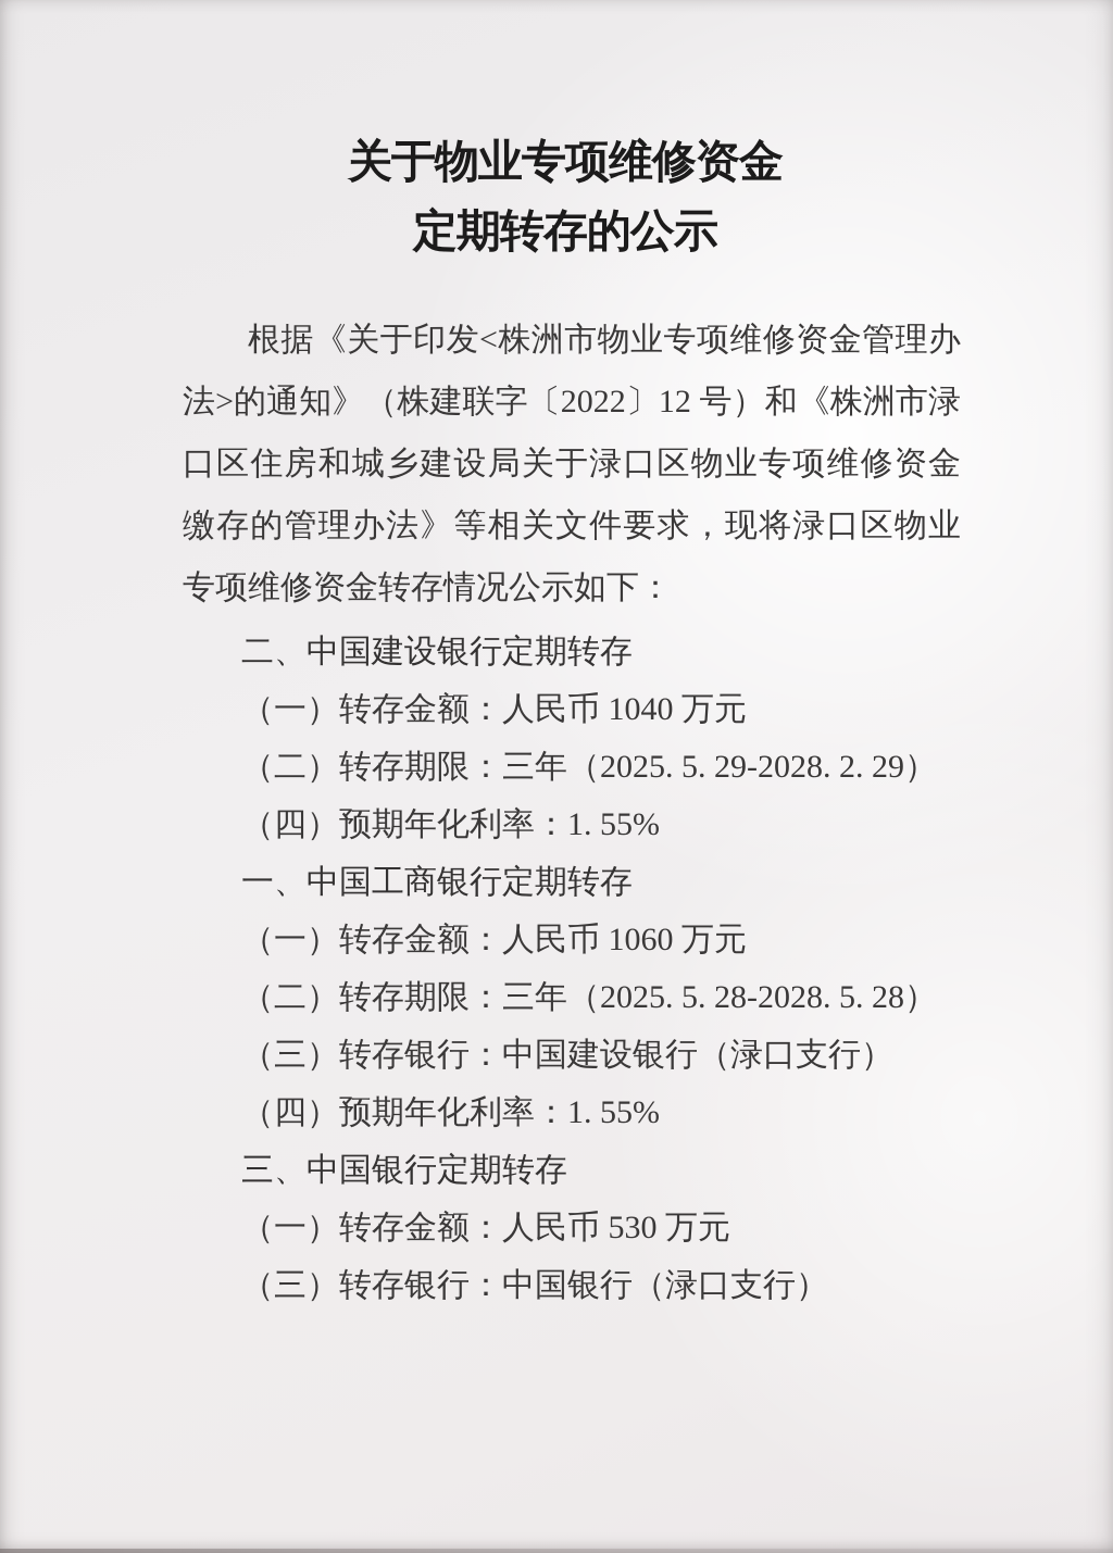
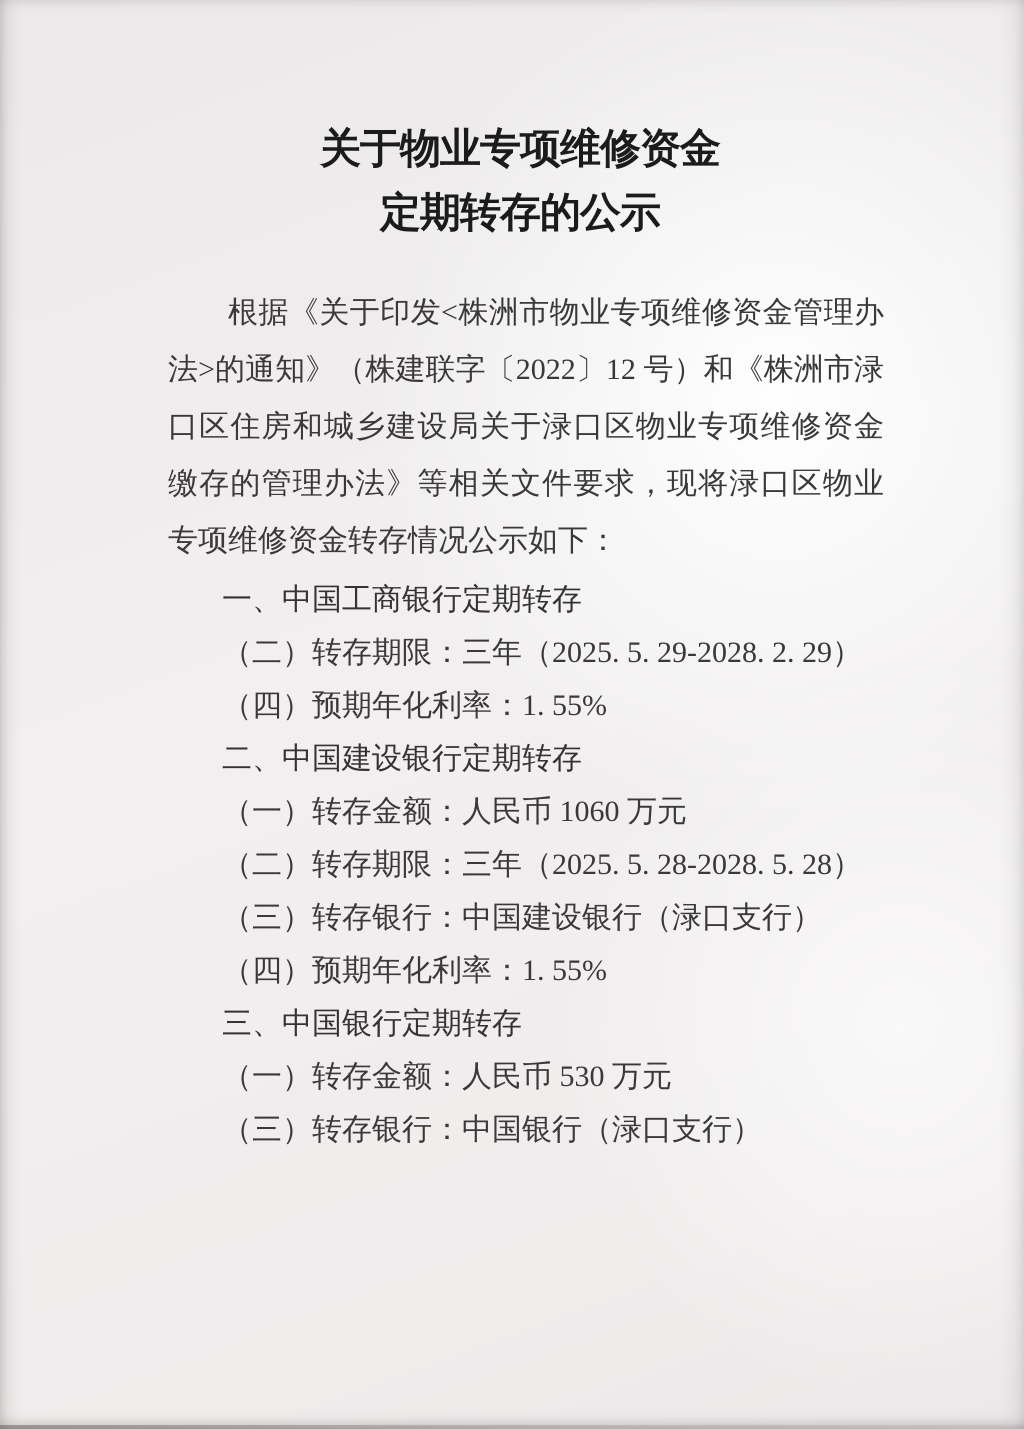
  关于物业专项维修资金
  定期转存的公示
  根据《关于印发<株洲市物业专项维修资金管理办法>的通知》（株建联字〔2022〕12 号）和《株洲市渌口区住房和城乡建设局关于渌口区物业专项维修资金缴存的管理办法》等相关文件要求，现将渌口区物业专项维修资金转存情况公示如下：
- 二、中国建设银行定期转存
+ 一、中国工商银行定期转存
- （一）转存金额：人民币 1040 万元
  （二）转存期限：三年（2025. 5. 29-2028. 2. 29）
  （四）预期年化利率：1. 55%
- 一、中国工商银行定期转存
+ 二、中国建设银行定期转存
  （一）转存金额：人民币 1060 万元
  （二）转存期限：三年（2025. 5. 28-2028. 5. 28）
  （三）转存银行：中国建设银行（渌口支行）
  （四）预期年化利率：1. 55%
  三、中国银行定期转存
  （一）转存金额：人民币 530 万元
  （三）转存银行：中国银行（渌口支行）
